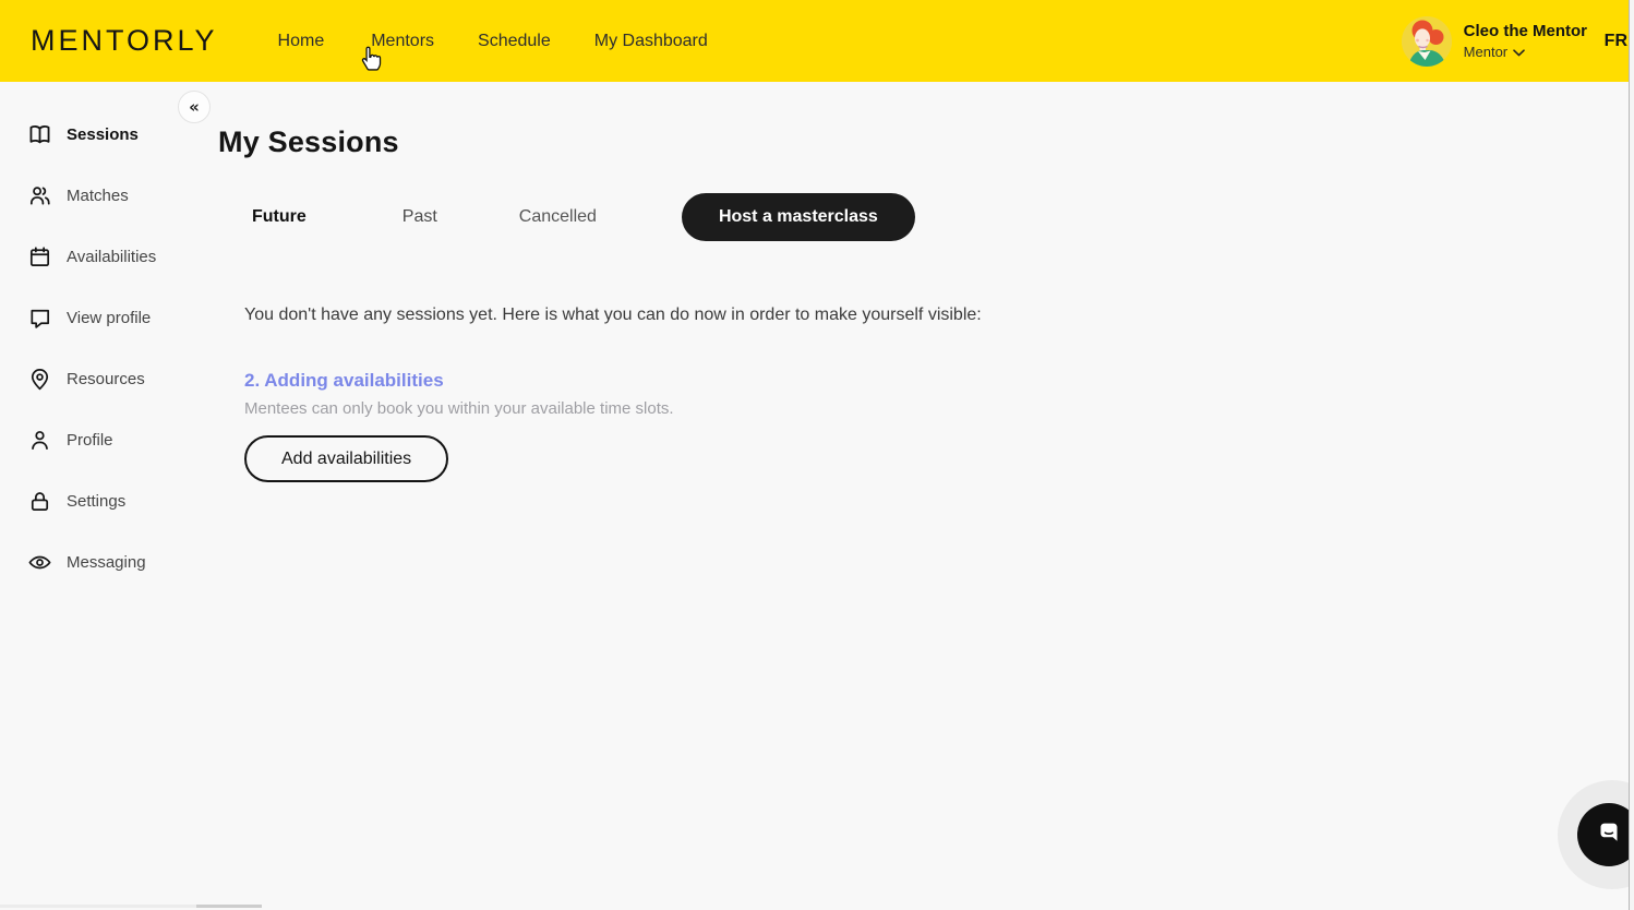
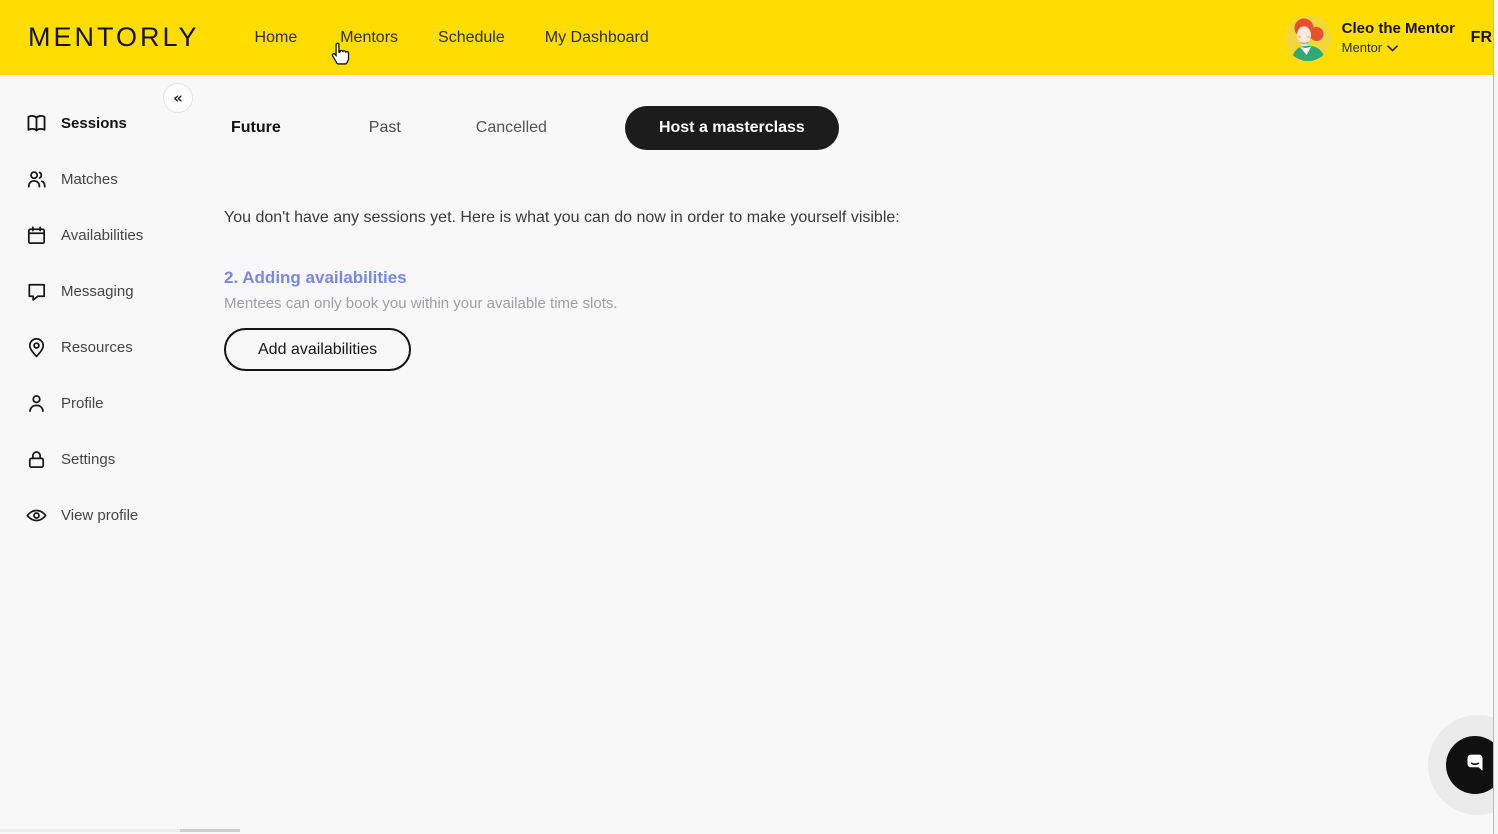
  MENTORLY
  Home
  Mentors
  Schedule
  My Dashboard
  Cleo the Mentor
  Mentor
  FR
  Sessions
  Matches
  Availabilities
- View profile
+ Messaging
  Resources
  Profile
  Settings
- Messaging
+ View profile
  «
- My Sessions
  Future
  Past
  Cancelled
  Host a masterclass
  You don't have any sessions yet. Here is what you can do now in order to make yourself visible:
  2. Adding availabilities
  Mentees can only book you within your available time slots.
  Add availabilities
